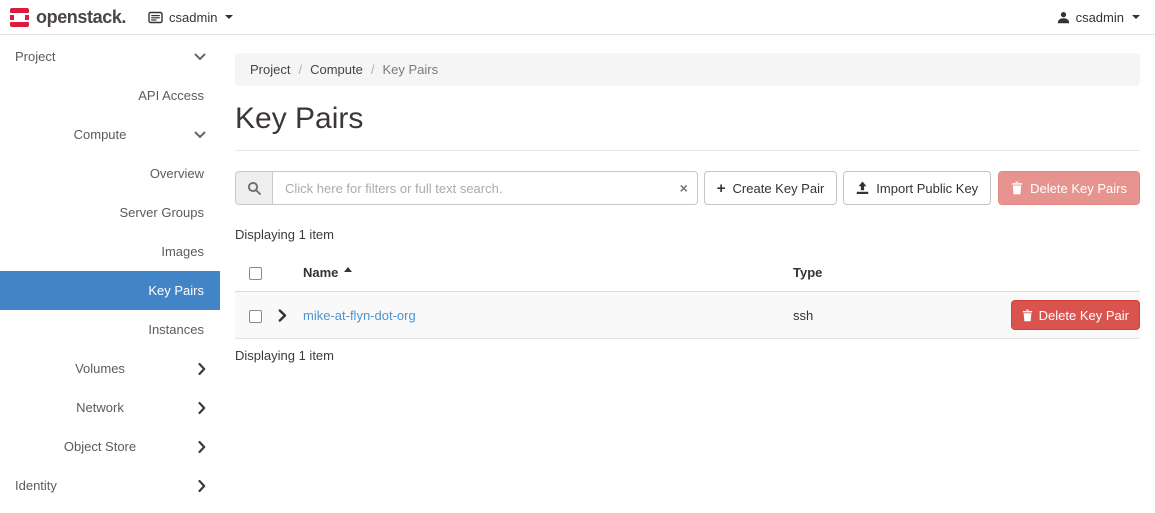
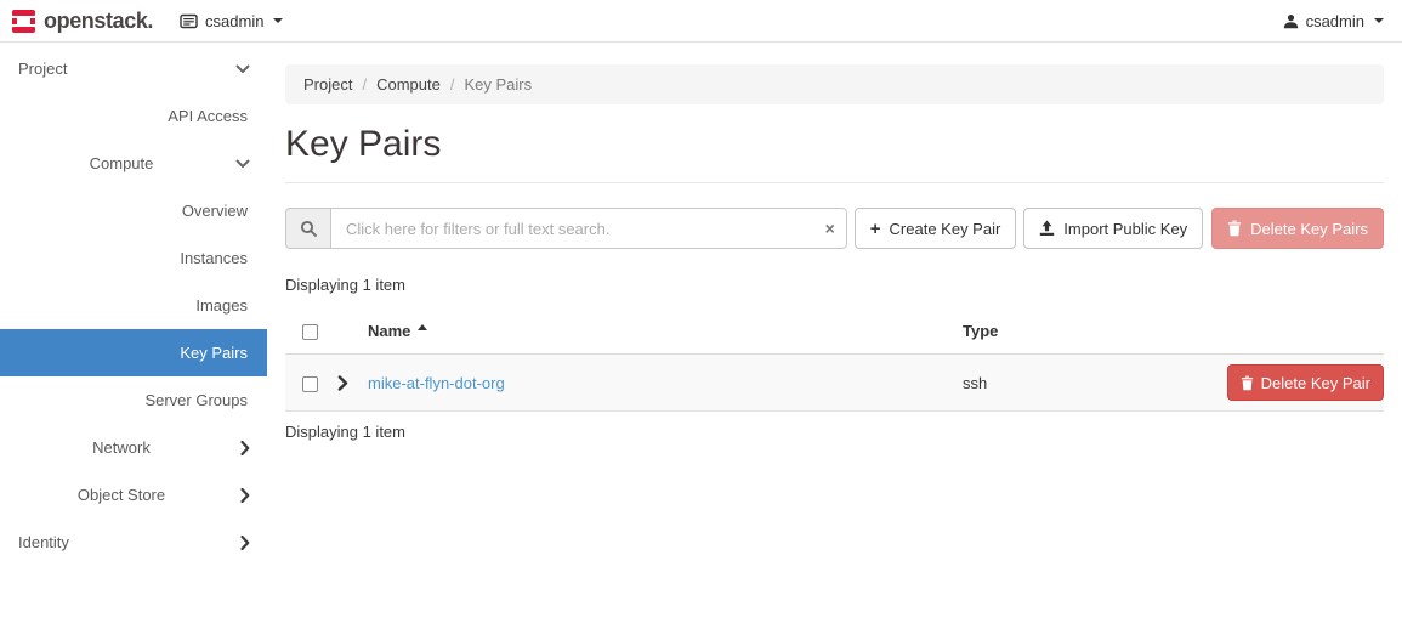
  openstack.
  csadmin
  csadmin
  Project
  API Access
  Compute
  Overview
- Server Groups
+ Instances
  Images
  Key Pairs
- Instances
+ Server Groups
- Volumes
  Network
  Object Store
  Identity
  Project
  /
  Compute
  /
  Key Pairs
  Key Pairs
  Click here for filters or full text search.
  ×
  +
  Create Key Pair
  Import Public Key
  Delete Key Pairs
  Displaying 1 item
  Name
  Type
  mike-at-flyn-dot-org
  ssh
  Delete Key Pair
  Displaying 1 item
